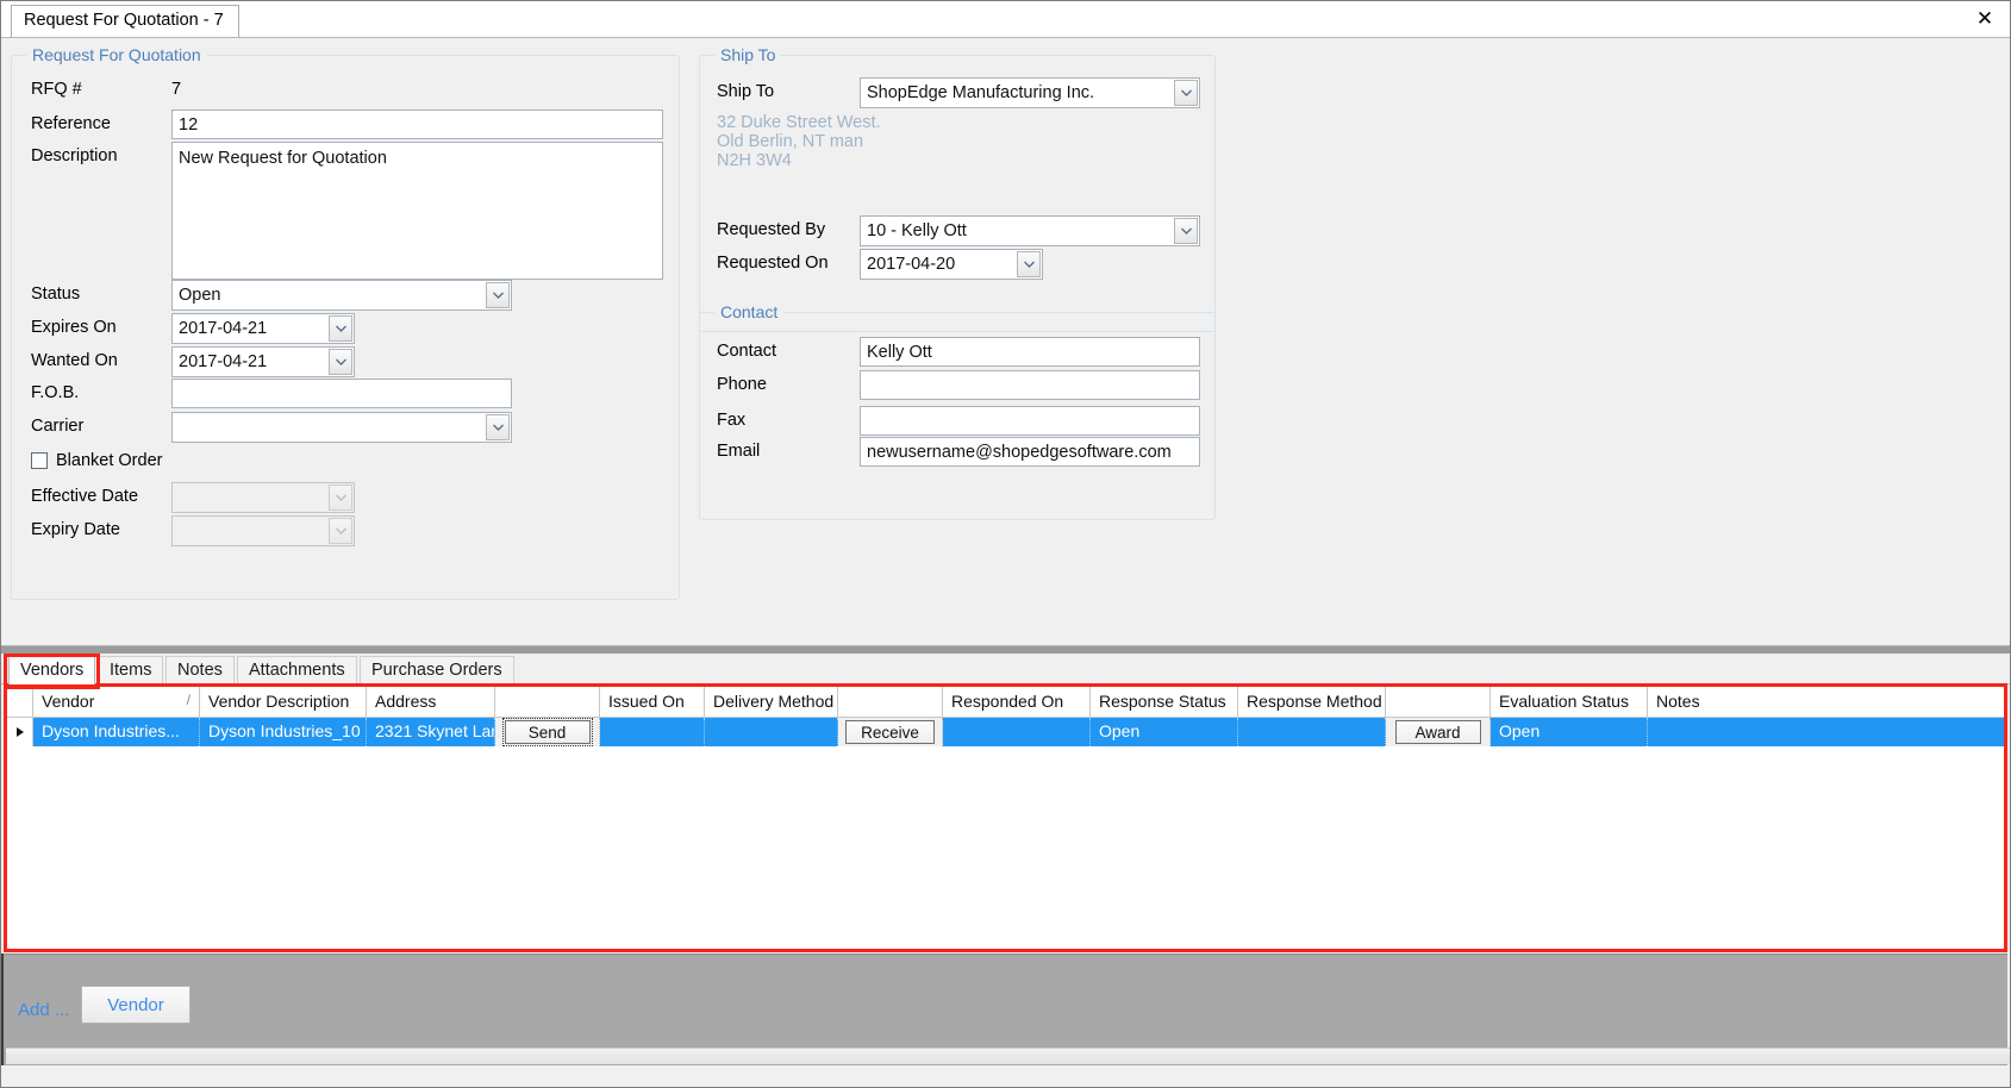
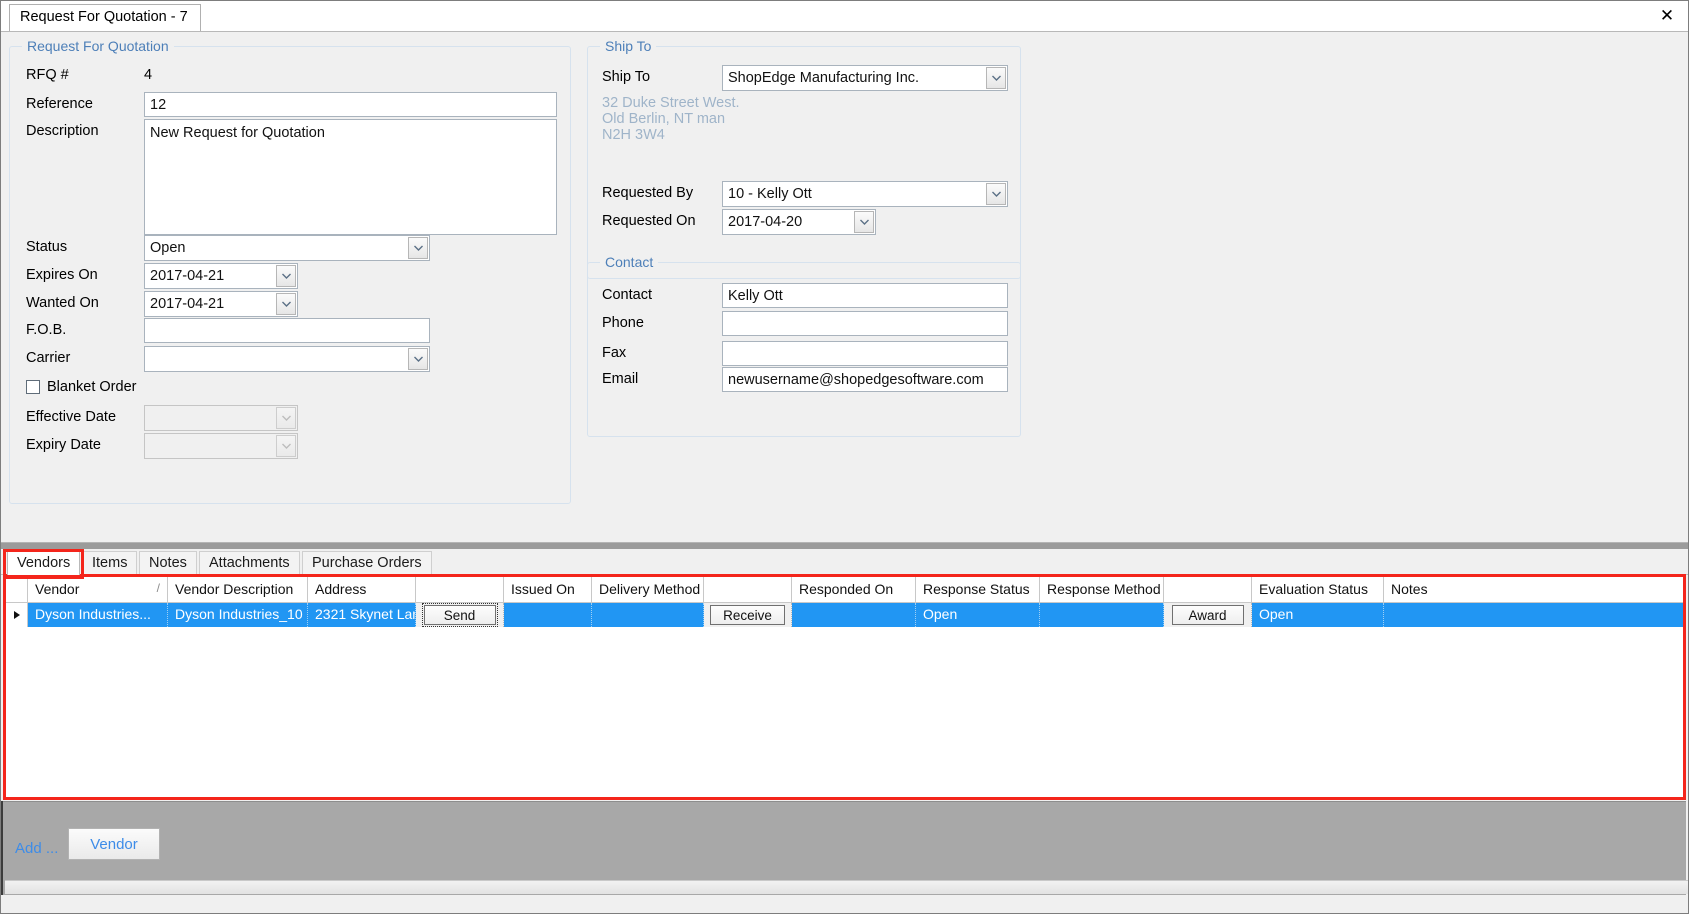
  Request For Quotation - 7
  ✕
  Request For Quotation
  RFQ #
- 7
+ 4
  Reference
  12
  Description
  New Request for Quotation
  Status
  Open
  Expires On
  2017-04-21
  Wanted On
  2017-04-21
  F.O.B.
  Carrier
  Blanket Order
  Effective Date
  Expiry Date
  Ship To
  Ship To
  ShopEdge Manufacturing Inc.
  32 Duke Street West.
  Old Berlin, NT man
  N2H 3W4
  Requested By
  10 - Kelly Ott
  Requested On
  2017-04-20
  Contact
  Contact
  Kelly Ott
  Phone
  Fax
  Email
  newusername@shopedgesoftware.com
  Vendors
  Items
  Notes
  Attachments
  Purchase Orders
  Vendor
  /
  Vendor Description
  Address
  Issued On
  Delivery Method
  Responded On
  Response Status
  Response Method
  Evaluation Status
  Notes
  Dyson Industries...
  Dyson Industries_10
  2321 Skynet La
  Send
  Receive
  Open
  Award
  Open
  Add ...
  Vendor
